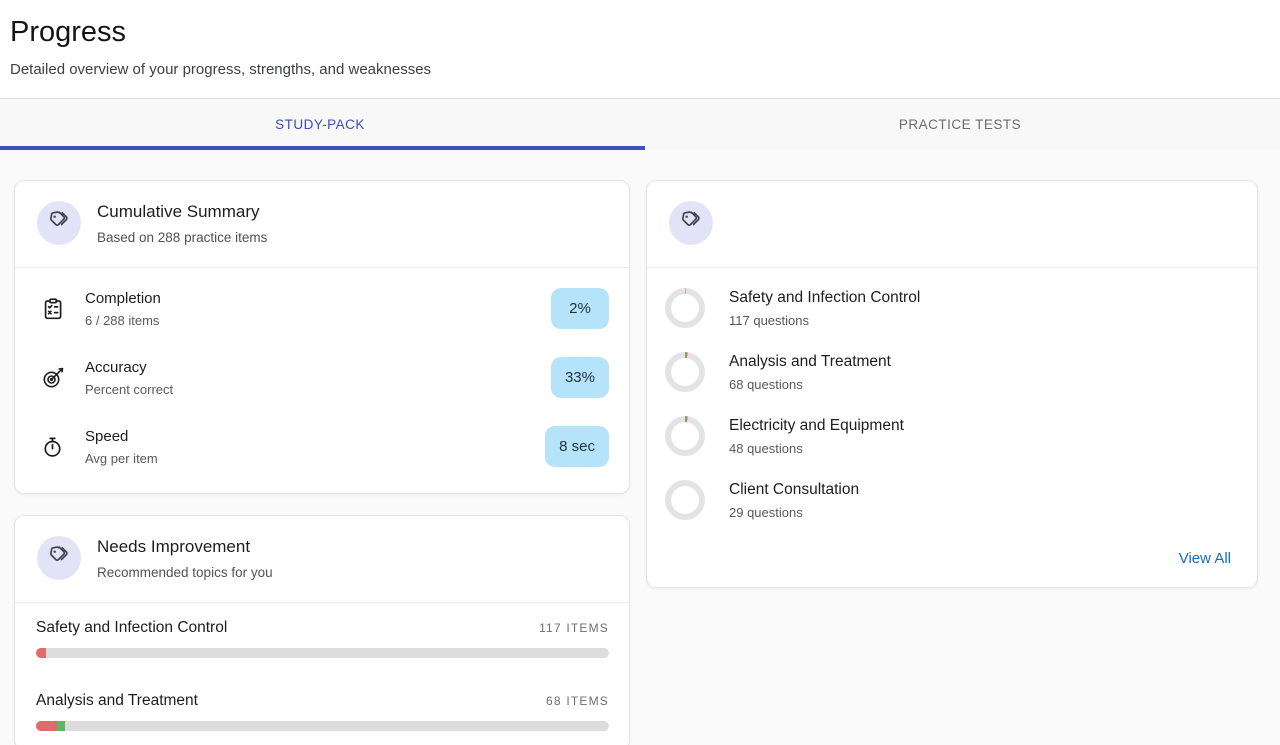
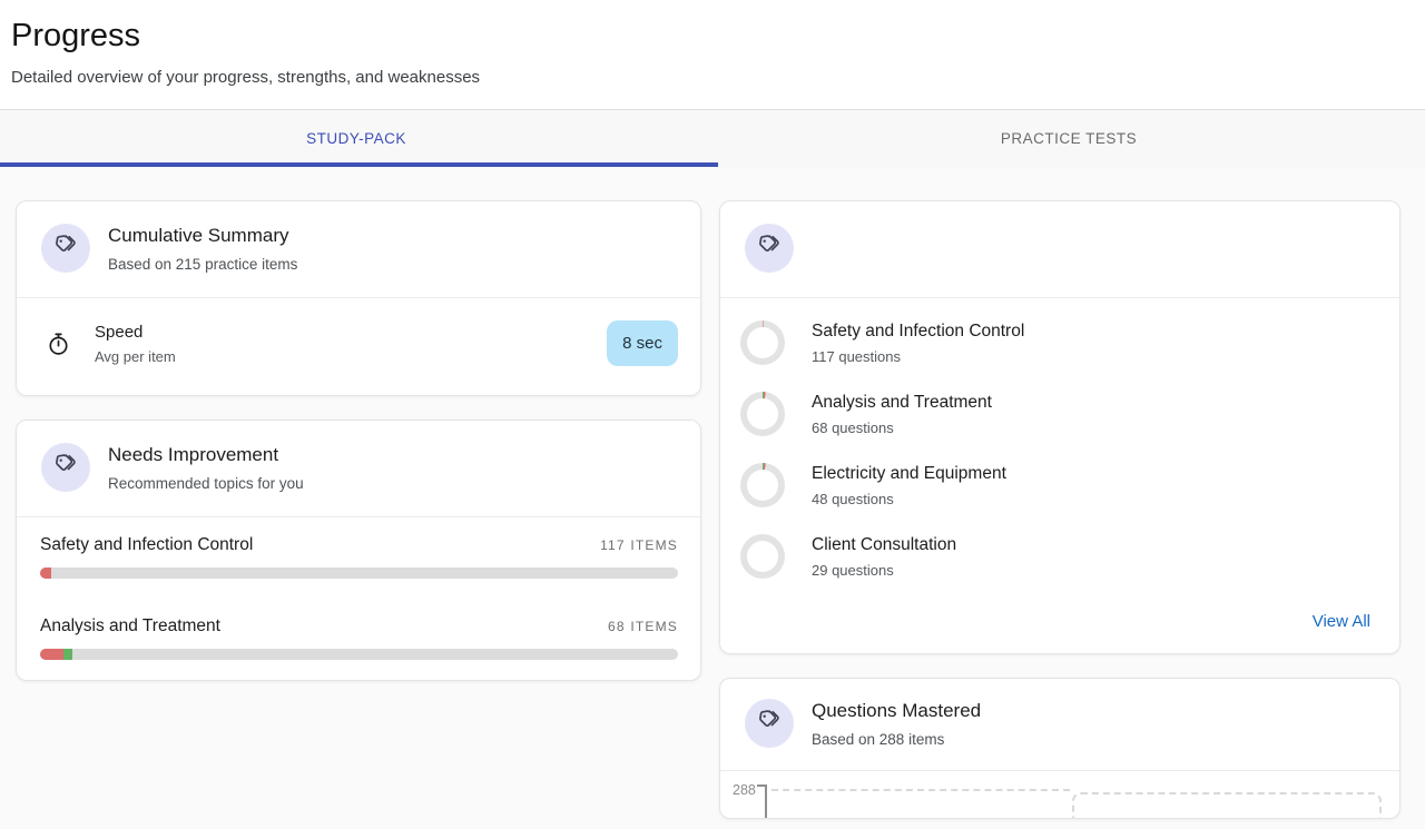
  Progress
  Detailed overview of your progress, strengths, and weaknesses
  STUDY-PACK
  PRACTICE TESTS
  Cumulative Summary
- Based on 288 practice items
+ Based on 215 practice items
- Completion
- 6 / 288 items
- 2%
- Accuracy
- Percent correct
- 33%
  Speed
  Avg per item
  8 sec
  Needs Improvement
  Recommended topics for you
  Safety and Infection Control
  117 ITEMS
  Analysis and Treatment
  68 ITEMS
  Safety and Infection Control
  117 questions
  Analysis and Treatment
  68 questions
  Electricity and Equipment
  48 questions
  Client Consultation
  29 questions
  View All
+ Questions Mastered
+ Based on 288 items
+ 288
